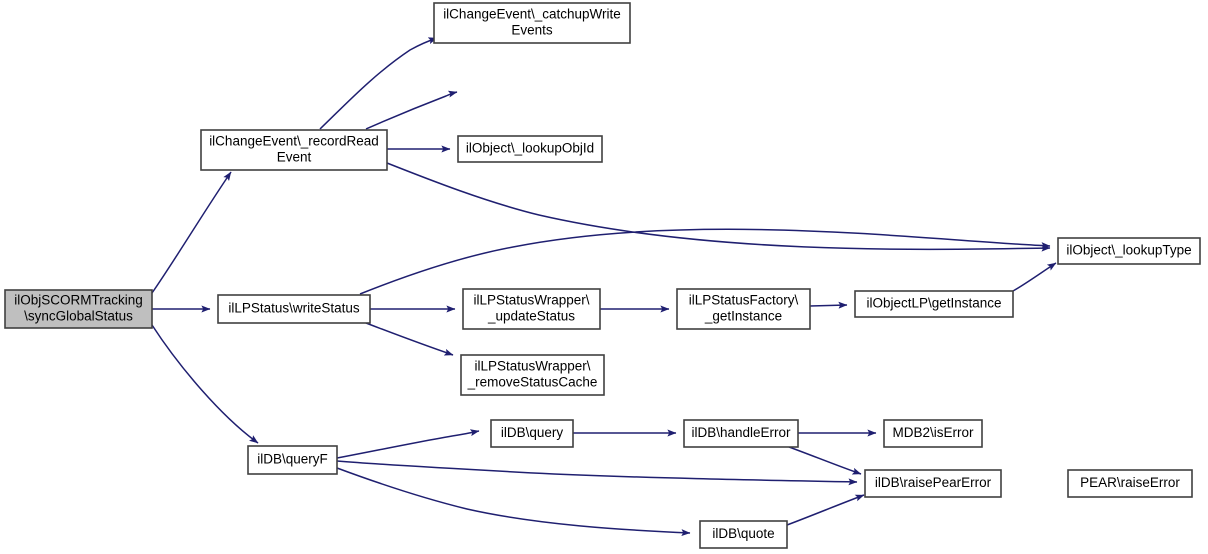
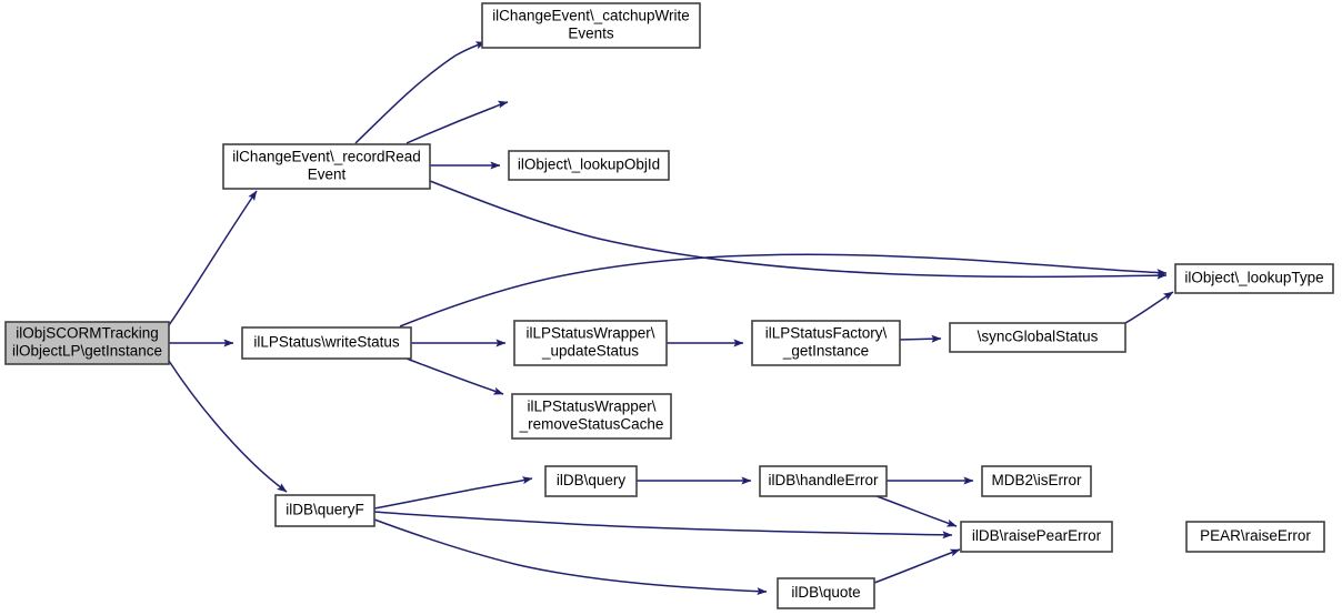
  ilObjSCORMTracking
- \syncGlobalStatus
+ ilObjectLP\getInstance
  ilChangeEvent\_recordRead
  Event
  ilChangeEvent\_catchupWrite
  Events
  ilObject\_lookupObjId
  ilObject\_lookupType
  ilLPStatus\writeStatus
  ilLPStatusWrapper\
  _updateStatus
  ilLPStatusFactory\
  _getInstance
- ilObjectLP\getInstance
+ \syncGlobalStatus
  ilLPStatusWrapper\
  _removeStatusCache
  ilDB\queryF
  ilDB\query
  ilDB\handleError
  MDB2\isError
  ilDB\raisePearError
  PEAR\raiseError
  ilDB\quote
